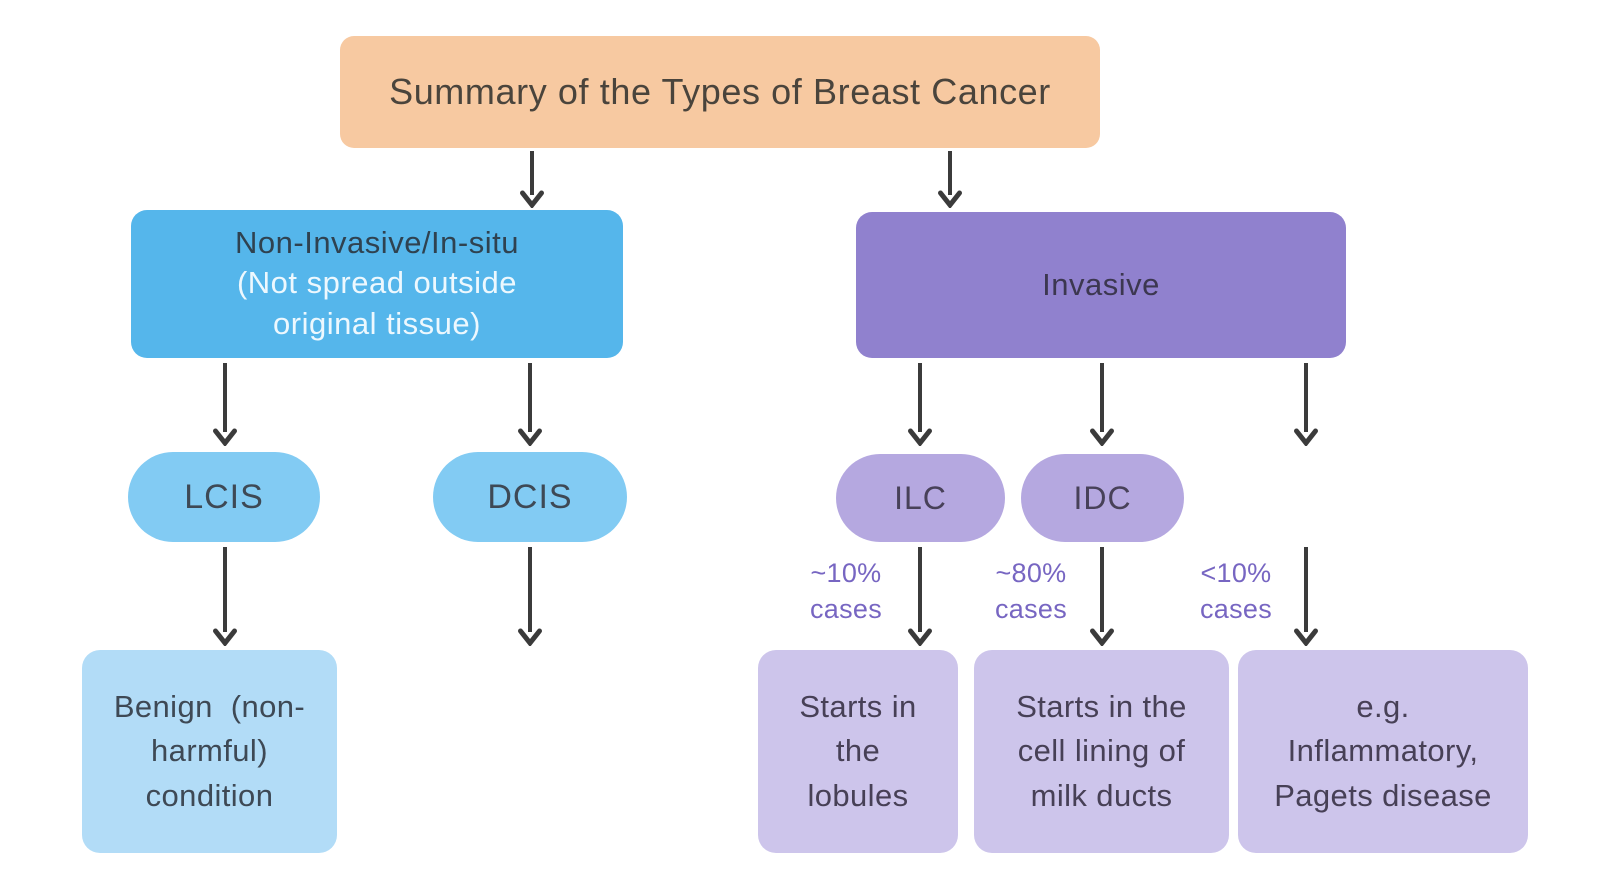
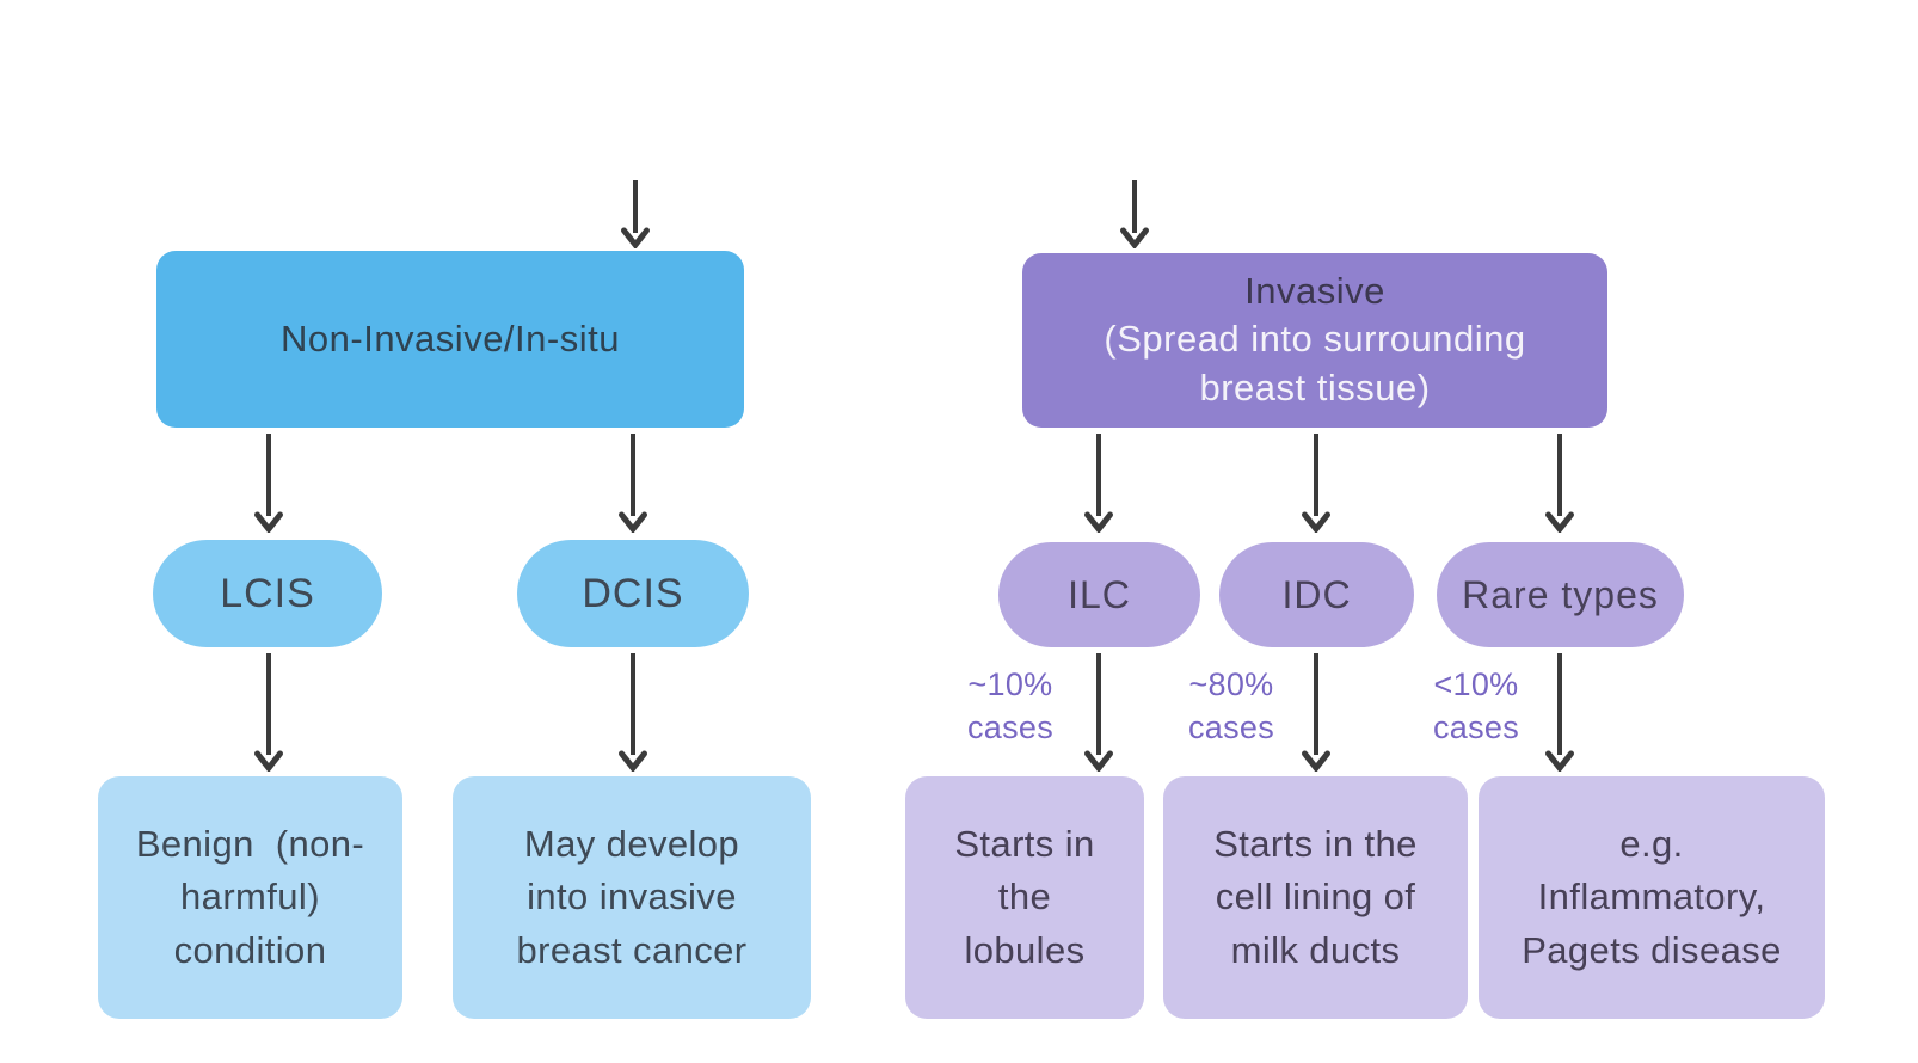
- Summary of the Types of Breast Cancer
  Non-Invasive/In-situ
- (Not spread outside
- original tissue)
  Invasive
+ (Spread into surrounding
+ breast tissue)
  LCIS
  DCIS
  ILC
  IDC
+ Rare types
  ~10%
  cases
  ~80%
  cases
  <10%
  cases
  Benign (non-
  harmful)
  condition
+ May develop
+ into invasive
+ breast cancer
  Starts in
  the
  lobules
  Starts in the
  cell lining of
  milk ducts
  e.g.
  Inflammatory,
  Pagets disease
